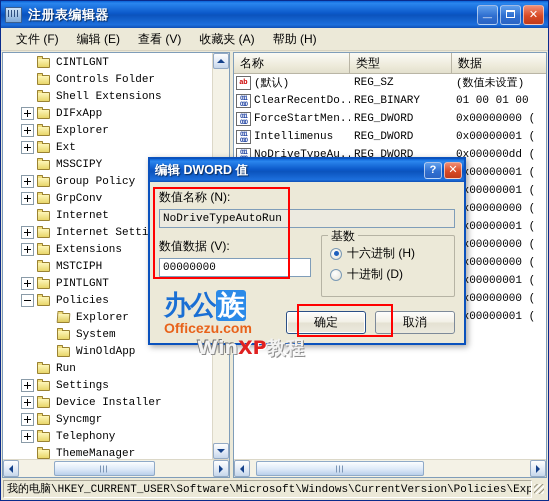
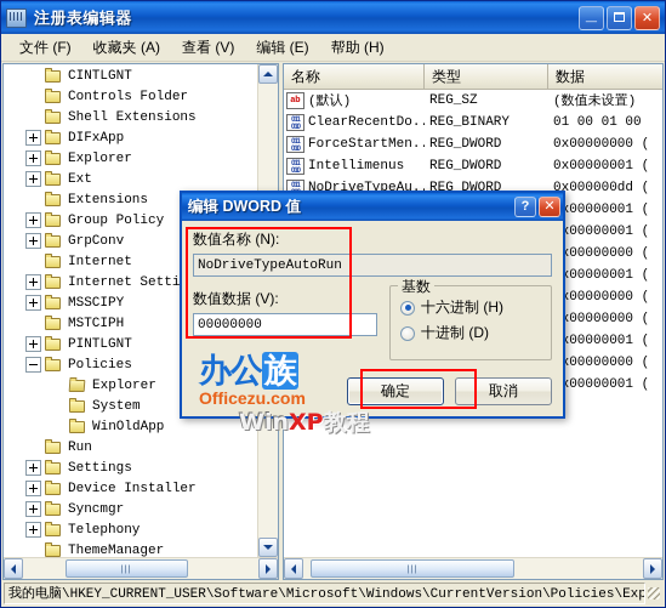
  注册表编辑器
  _
  ✕
  文件 (F)
- 编辑 (E)
+ 收藏夹 (A)
  查看 (V)
- 收藏夹 (A)
+ 编辑 (E)
  帮助 (H)
  CINTLGNT
  Controls Folder
  Shell Extensions
  DIFxApp
  Explorer
  Ext
- MSSCIPY
+ Extensions
  Group Policy
  GrpConv
  Internet
  Internet Setti
- Extensions
+ MSSCIPY
  MSTCIPH
  PINTLGNT
  Policies
  Explorer
  System
  WinOldApp
  Run
  Settings
  Device Installer
  Syncmgr
  Telephony
  ThemeManager
  名称
  类型
  数据
  (默认)
  REG_SZ
  (数值未设置)
  ClearRecentDo..
  REG_BINARY
  01 00 01 00
  ForceStartMen..
  REG_DWORD
  0x00000000 (
  Intellimenus
  REG_DWORD
  0x00000001 (
  NoDriveTypeAu..
  REG_DWORD
  0x000000dd (
  00000001 (
  00000001 (
  00000000 (
  00000001 (
  00000000 (
  00000000 (
  00000001 (
  00000000 (
  00000001 (
  我的电脑\HKEY_CURRENT_USER\Software\Microsoft\Windows\CurrentVersion\Policies\Exp
  编辑 DWORD 值
  ?
  ✕
  数值名称 (N):
  NoDriveTypeAutoRun
  数值数据 (V):
  00000000
  基数
  十六进制 (H)
  十进制 (D)
  办公族
  Officezu.com
  确定
  取消
  WinXP教程
